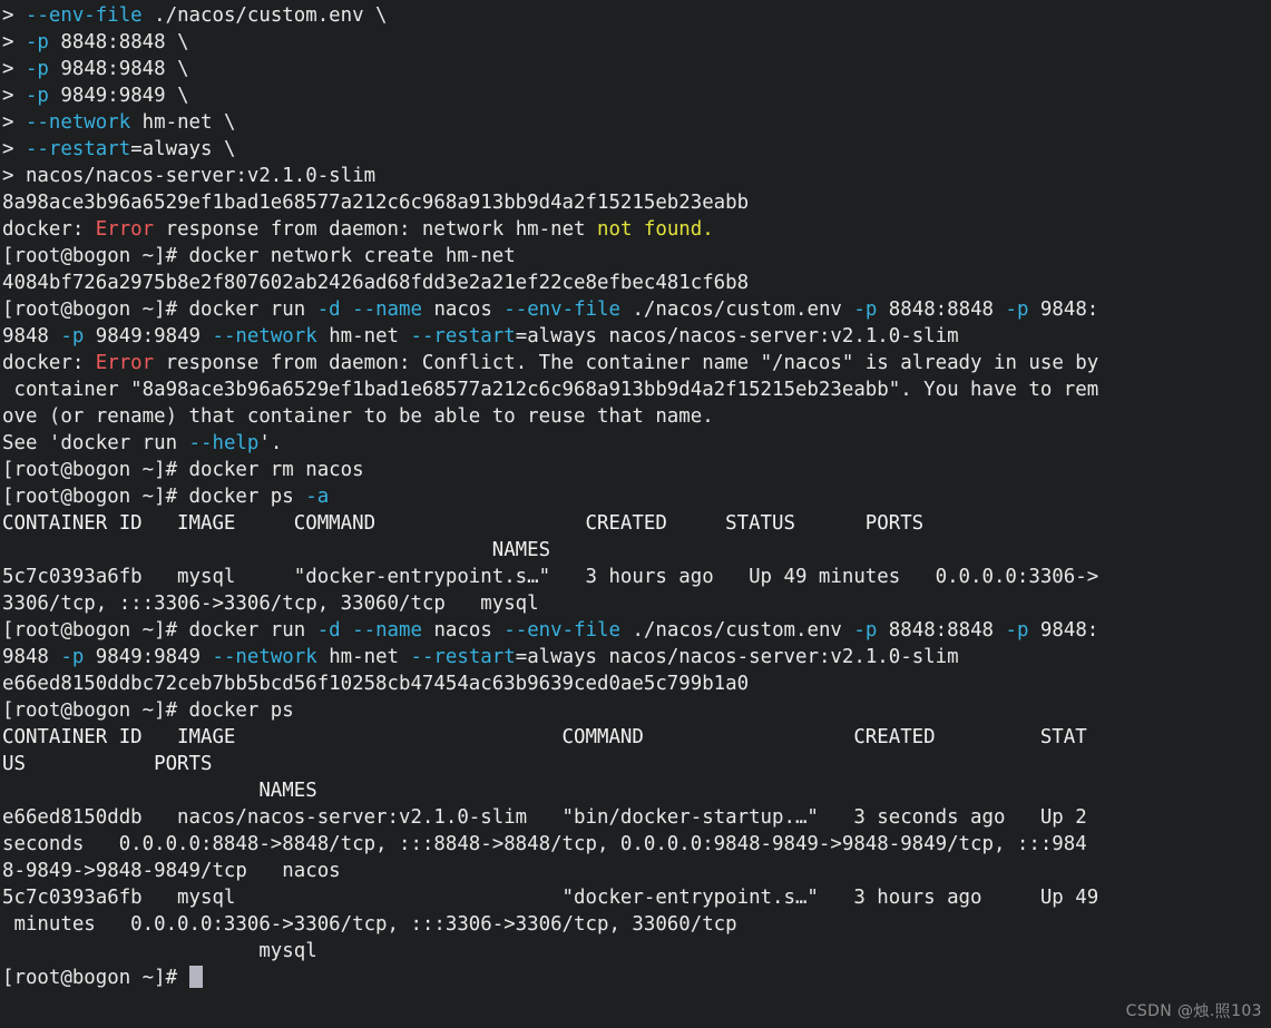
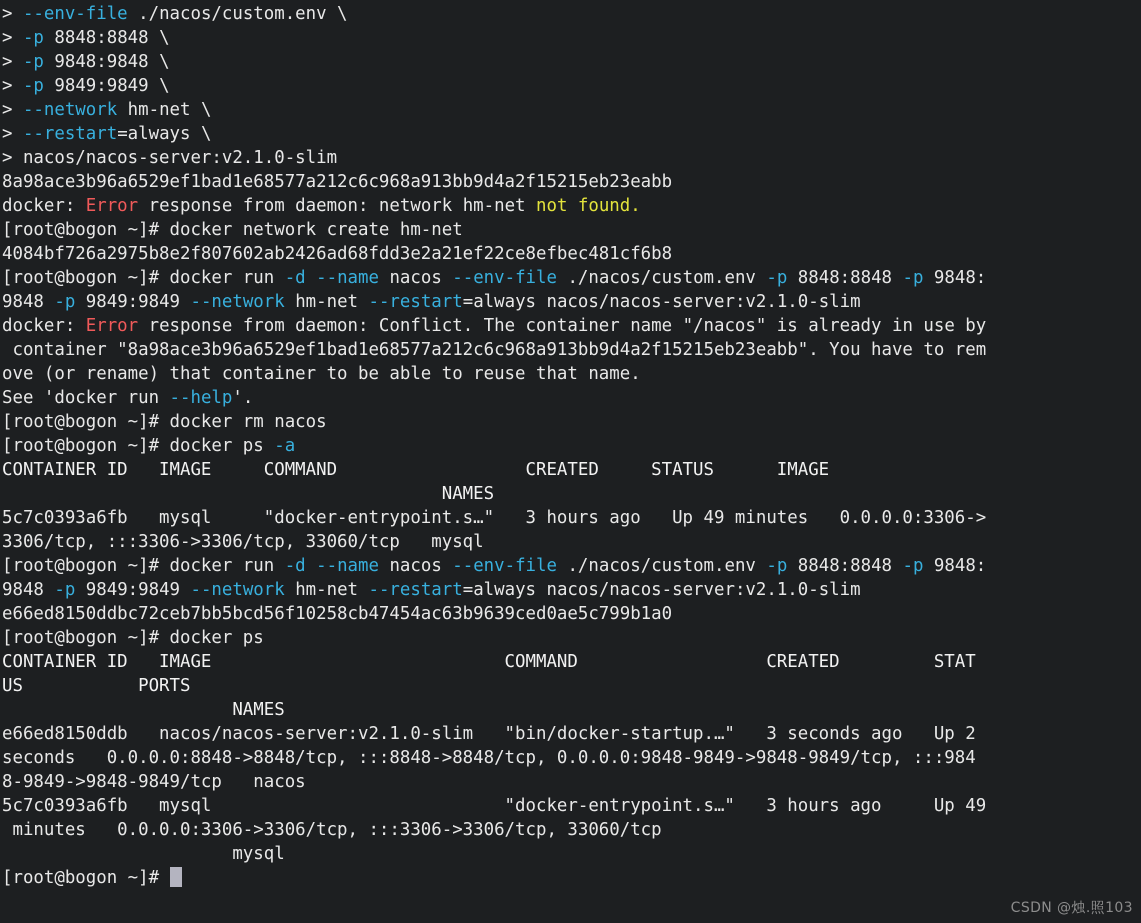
  > --env-file ./nacos/custom.env \
  > -p 8848:8848 \
  > -p 9848:9848 \
  > -p 9849:9849 \
  > --network hm-net \
  > --restart=always \
  > nacos/nacos-server:v2.1.0-slim
  8a98ace3b96a6529ef1bad1e68577a212c6c968a913bb9d4a2f15215eb23eabb
  docker: Error response from daemon: network hm-net not found.
  [root@bogon ~]# docker network create hm-net
  4084bf726a2975b8e2f807602ab2426ad68fdd3e2a21ef22ce8efbec481cf6b8
  [root@bogon ~]# docker run -d --name nacos --env-file ./nacos/custom.env -p 8848:8848 -p 9848:
  9848 -p 9849:9849 --network hm-net --restart=always nacos/nacos-server:v2.1.0-slim
  docker: Error response from daemon: Conflict. The container name "/nacos" is already in use by
  container "8a98ace3b96a6529ef1bad1e68577a212c6c968a913bb9d4a2f15215eb23eabb". You have to rem
  ove (or rename) that container to be able to reuse that name.
  See 'docker run --help'.
  [root@bogon ~]# docker rm nacos
  [root@bogon ~]# docker ps -a
- CONTAINER ID IMAGE COMMAND CREATED STATUS PORTS
+ CONTAINER ID IMAGE COMMAND CREATED STATUS IMAGE
  NAMES
  5c7c0393a6fb mysql "docker-entrypoint.s…" 3 hours ago Up 49 minutes 0.0.0.0:3306->
  3306/tcp, :::3306->3306/tcp, 33060/tcp mysql
  [root@bogon ~]# docker run -d --name nacos --env-file ./nacos/custom.env -p 8848:8848 -p 9848:
  9848 -p 9849:9849 --network hm-net --restart=always nacos/nacos-server:v2.1.0-slim
  e66ed8150ddbc72ceb7bb5bcd56f10258cb47454ac63b9639ced0ae5c799b1a0
  [root@bogon ~]# docker ps
  CONTAINER ID IMAGE COMMAND CREATED STAT
  US PORTS
  NAMES
  e66ed8150ddb nacos/nacos-server:v2.1.0-slim "bin/docker-startup.…" 3 seconds ago Up 2
  seconds 0.0.0.0:8848->8848/tcp, :::8848->8848/tcp, 0.0.0.0:9848-9849->9848-9849/tcp, :::984
  8-9849->9848-9849/tcp nacos
  5c7c0393a6fb mysql "docker-entrypoint.s…" 3 hours ago Up 49
  minutes 0.0.0.0:3306->3306/tcp, :::3306->3306/tcp, 33060/tcp
  mysql
  [root@bogon ~]#
  CSDN @烛.照103
